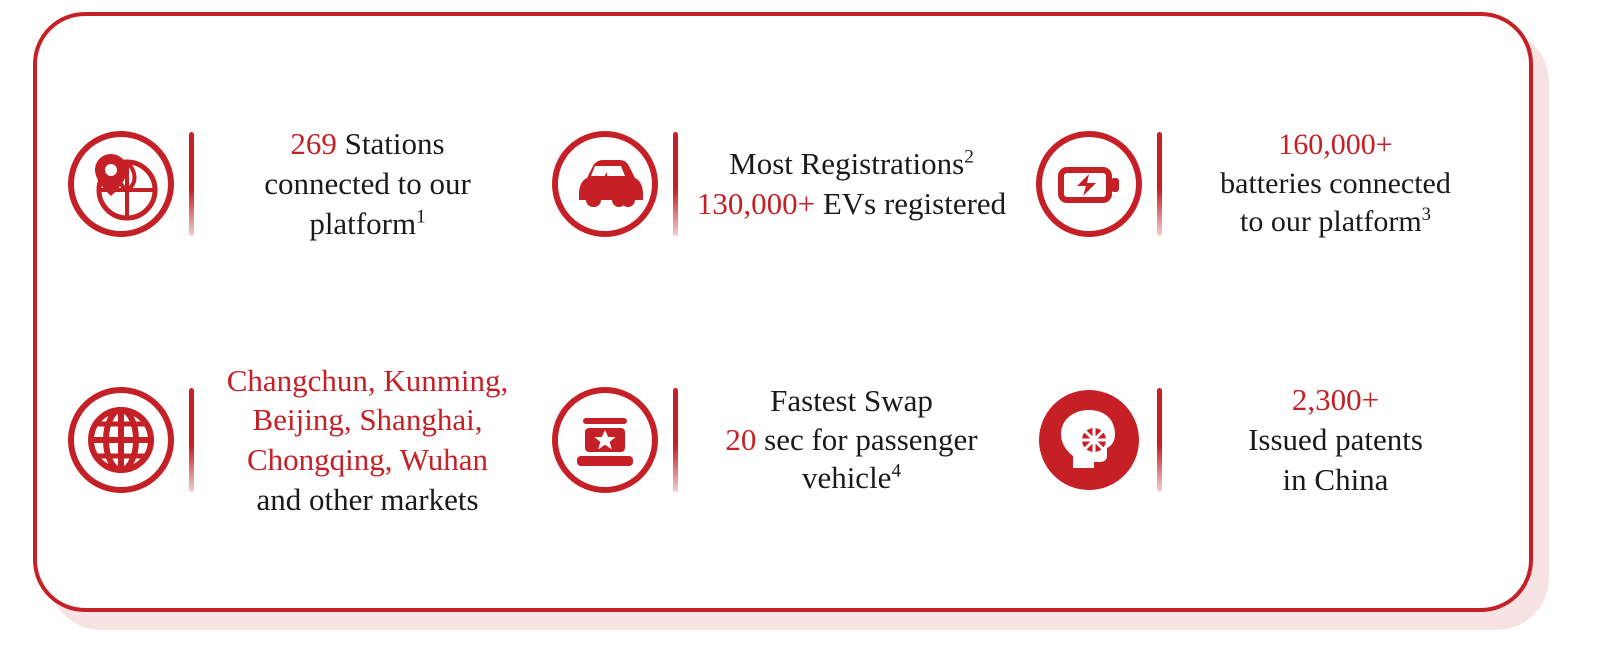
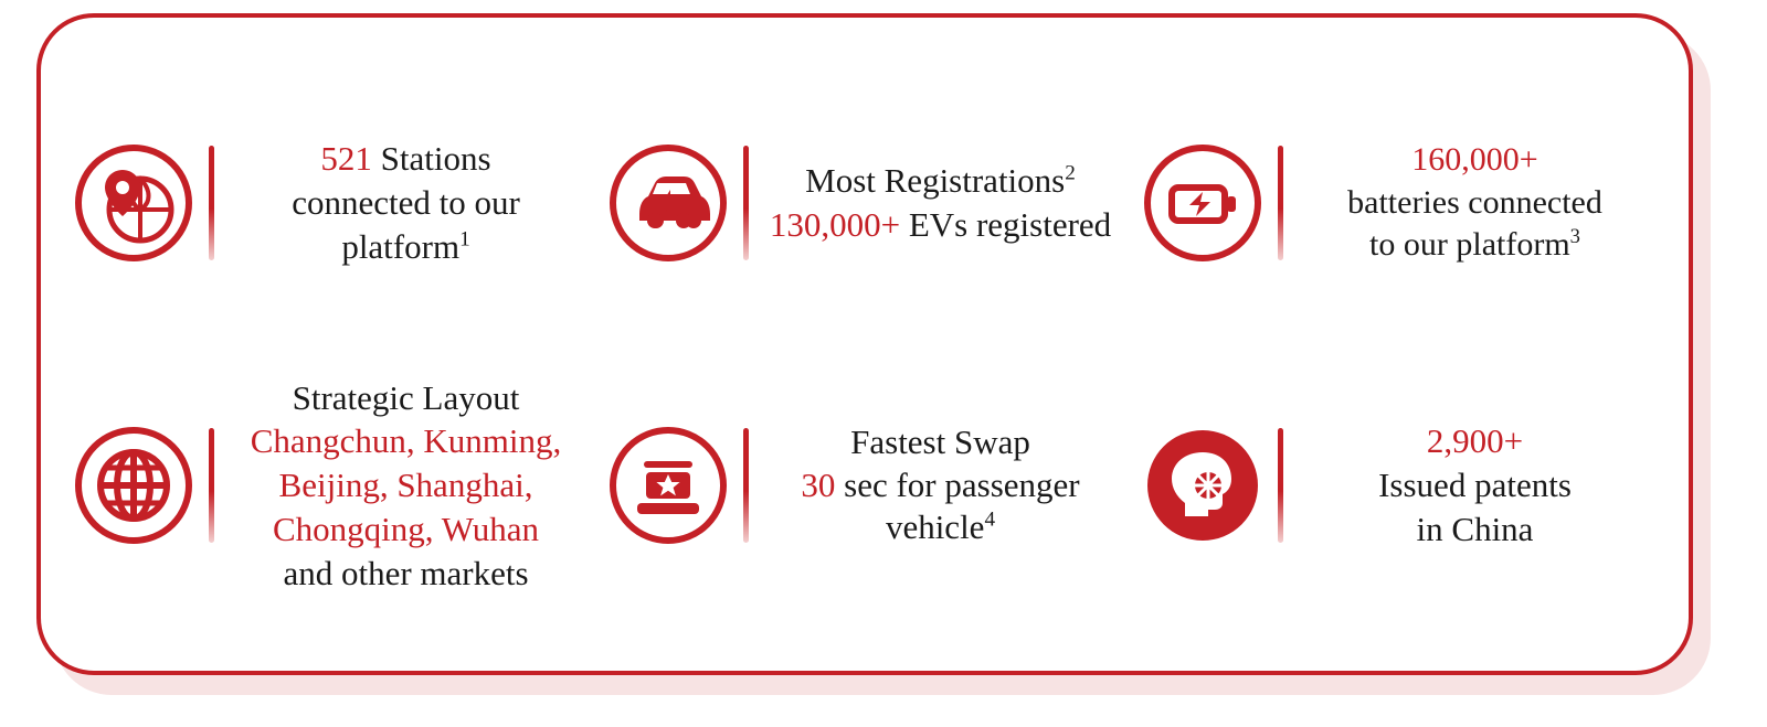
- 269 Stations
+ 521 Stations
  connected to our
  platform1
  Most Registrations2
  130,000+ EVs registered
  160,000+
  batteries connected
  to our platform3
+ Strategic Layout
  Changchun, Kunming,
  Beijing, Shanghai,
  Chongqing, Wuhan
  and other markets
  Fastest Swap
- 20 sec for passenger
+ 30 sec for passenger
  vehicle4
- 2,300+
+ 2,900+
  Issued patents
  in China
